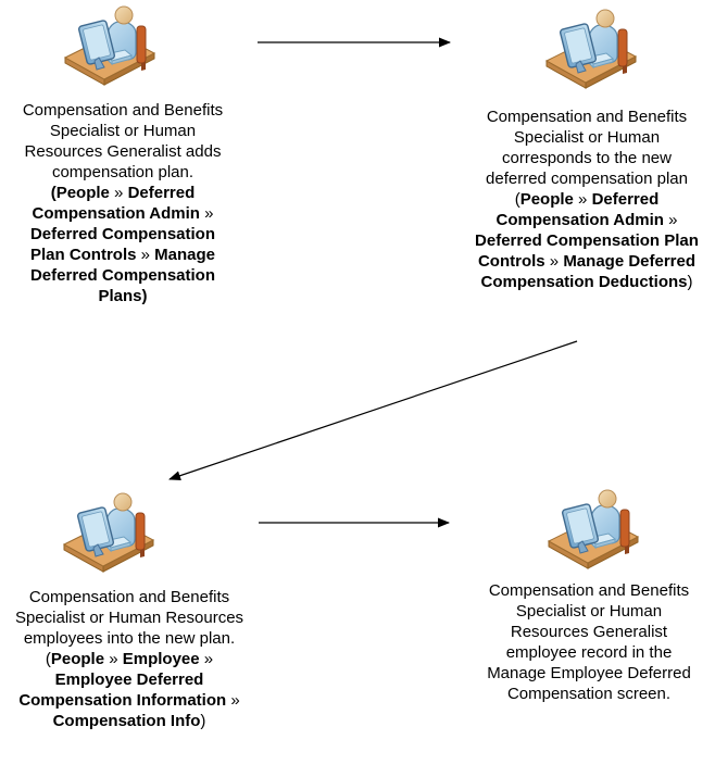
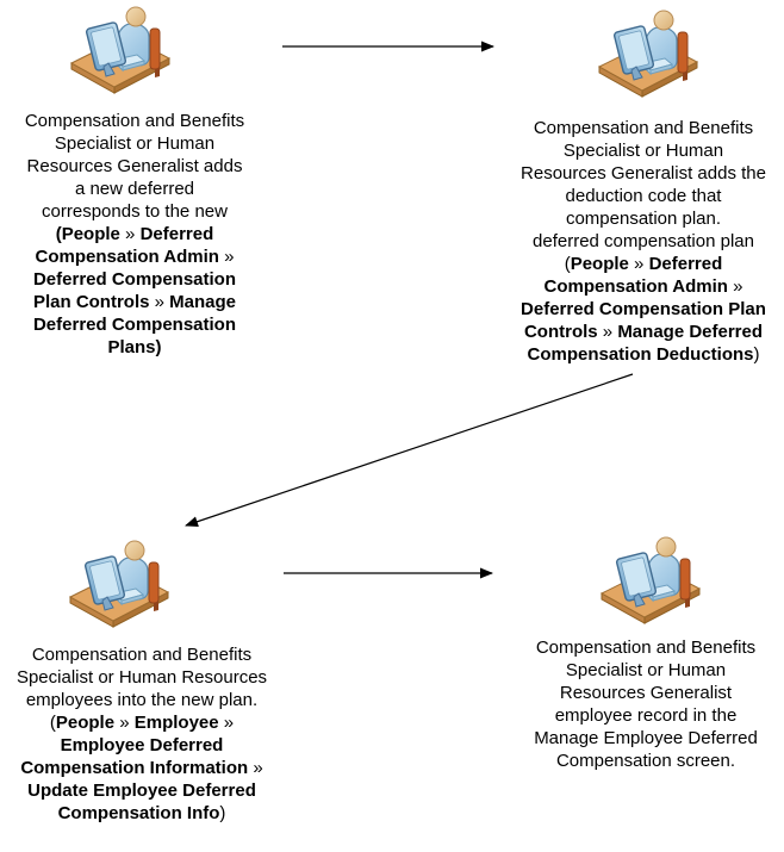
  Compensation and Benefits
  Specialist or Human
  Resources Generalist adds
+ a new deferred
- compensation plan.
+ corresponds to the new
  (People » Deferred
  Compensation Admin »
  Deferred Compensation
  Plan Controls » Manage
  Deferred Compensation
  Plans)
  Compensation and Benefits
  Specialist or Human
+ Resources Generalist adds the
+ deduction code that
- corresponds to the new
+ compensation plan.
  deferred compensation plan
  (People » Deferred
  Compensation Admin »
  Deferred Compensation Plan
  Controls » Manage Deferred
  Compensation Deductions)
  Compensation and Benefits
  Specialist or Human Resources
  employees into the new plan.
  (People » Employee »
  Employee Deferred
  Compensation Information »
+ Update Employee Deferred
  Compensation Info)
  Compensation and Benefits
  Specialist or Human
  Resources Generalist
  employee record in the
  Manage Employee Deferred
  Compensation screen.
